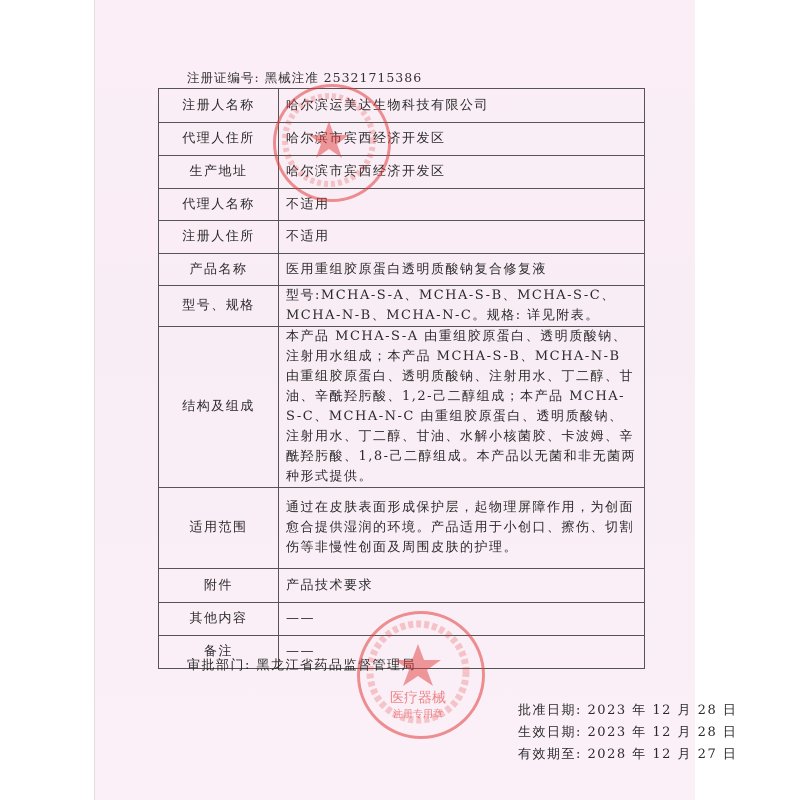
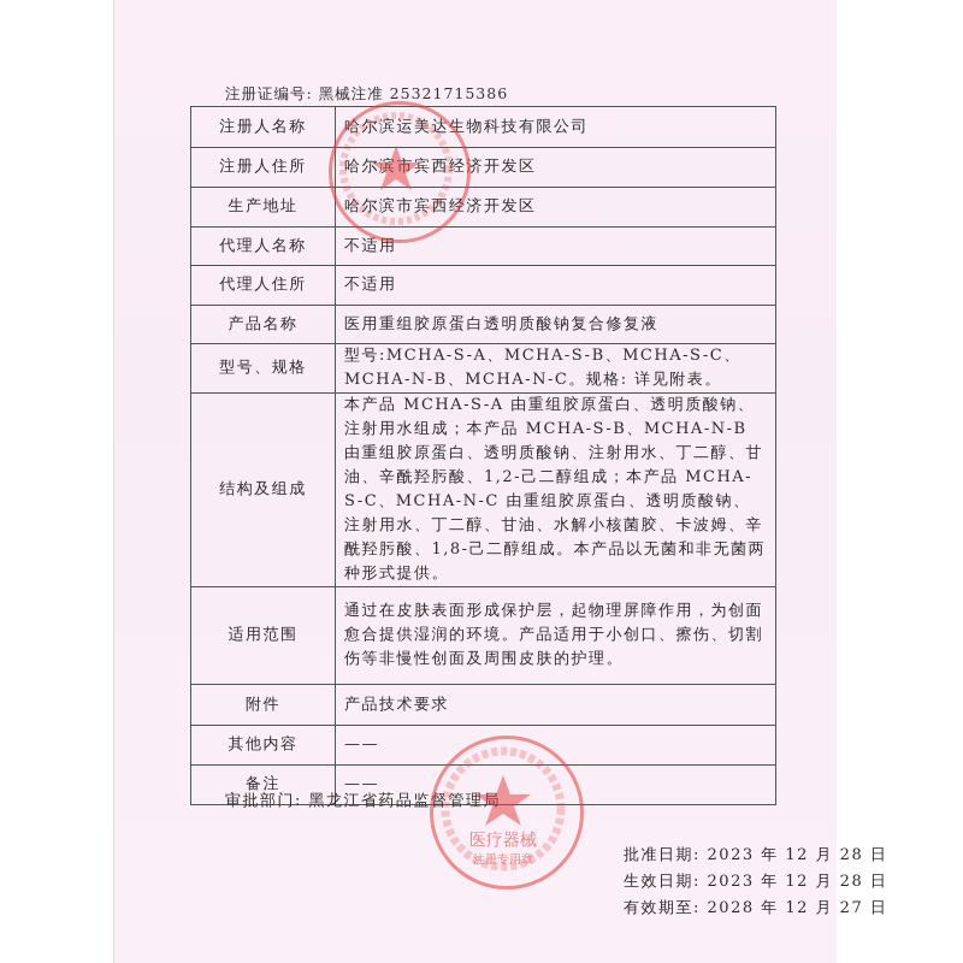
  注册证编号: 黑械注准 25321715386
  注册人名称	哈尔滨运美达生物科技有限公司
- 代理人住所	哈尔滨市宾西经济开发区
+ 注册人住所	哈尔滨市宾西经济开发区
  生产地址	哈尔滨市宾西经济开发区
  代理人名称	不适用
- 注册人住所	不适用
+ 代理人住所	不适用
  产品名称	医用重组胶原蛋白透明质酸钠复合修复液
  型号、规格	型号:MCHA-S-A、MCHA-S-B、MCHA-S-C、MCHA-N-B、MCHA-N-C。规格: 详见附表。
  结构及组成	本产品 MCHA-S-A 由重组胶原蛋白、透明质酸钠、注射用水组成；本产品 MCHA-S-B、MCHA-N-B 由重组胶原蛋白、透明质酸钠、注射用水、丁二醇、甘油、辛酰羟肟酸、1,2-己二醇组成；本产品 MCHA-S-C、MCHA-N-C 由重组胶原蛋白、透明质酸钠、注射用水、丁二醇、甘油、水解小核菌胶、卡波姆、辛酰羟肟酸、1,8-己二醇组成。本产品以无菌和非无菌两种形式提供。
  适用范围	通过在皮肤表面形成保护层，起物理屏障作用，为创面愈合提供湿润的环境。产品适用于小创口、擦伤、切割伤等非慢性创面及周围皮肤的护理。
  附件	产品技术要求
  其他内容	——
  备注	——
  审批部门: 黑龙江省药品监督管理局
  批准日期: 2023 年 12 月 28 日
  生效日期: 2023 年 12 月 28 日
  有效期至: 2028 年 12 月 27 日
  医疗器械
  注册专用章
